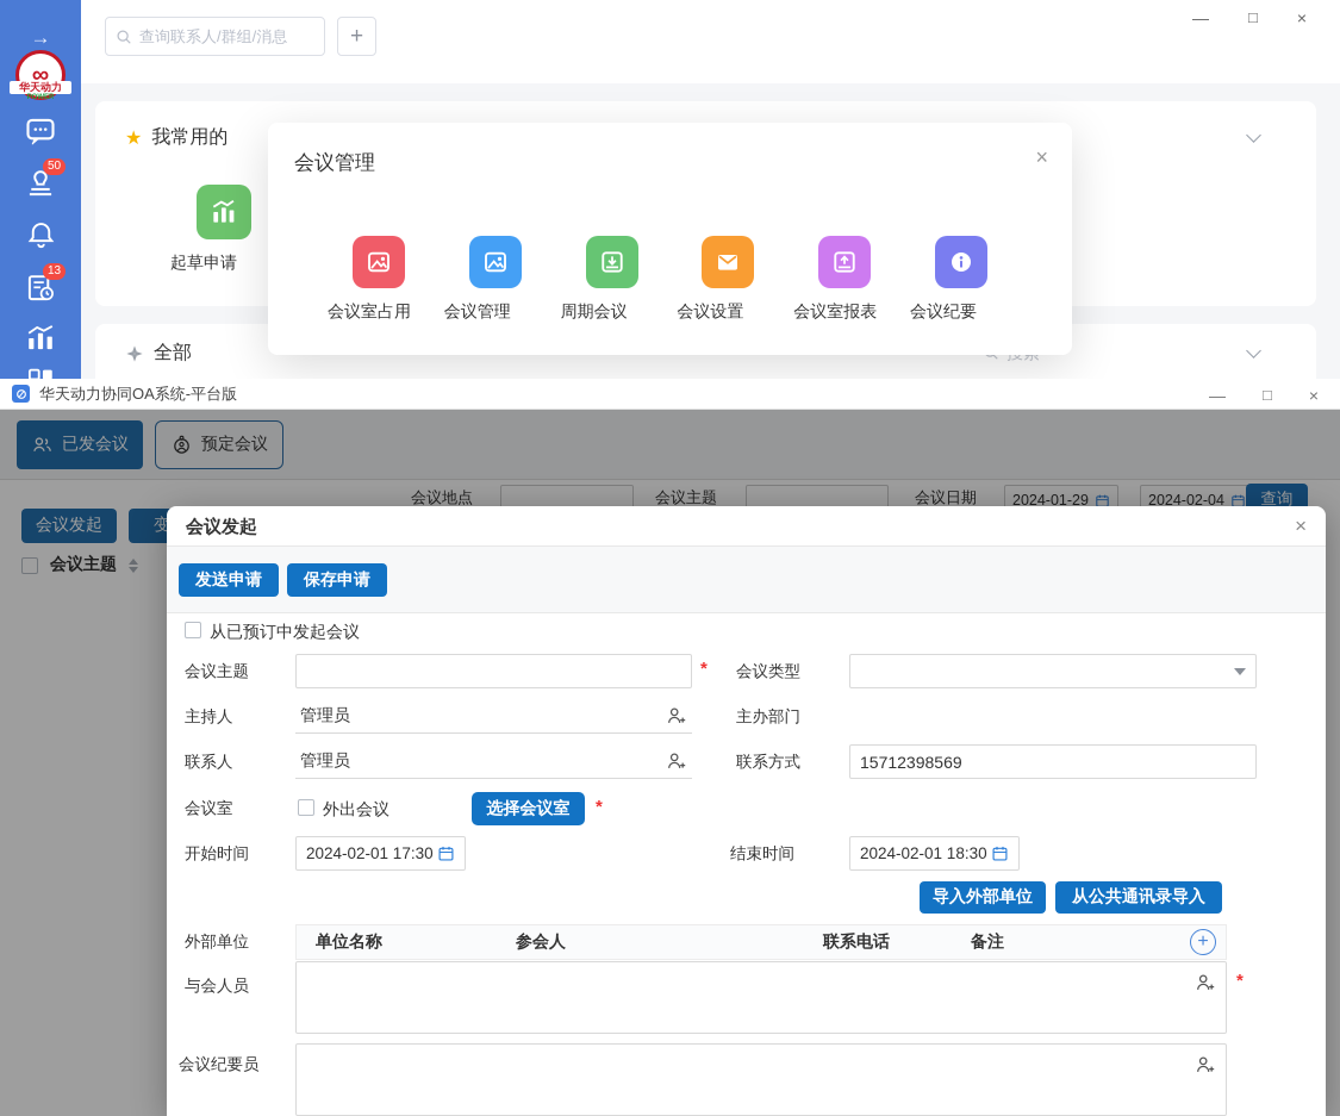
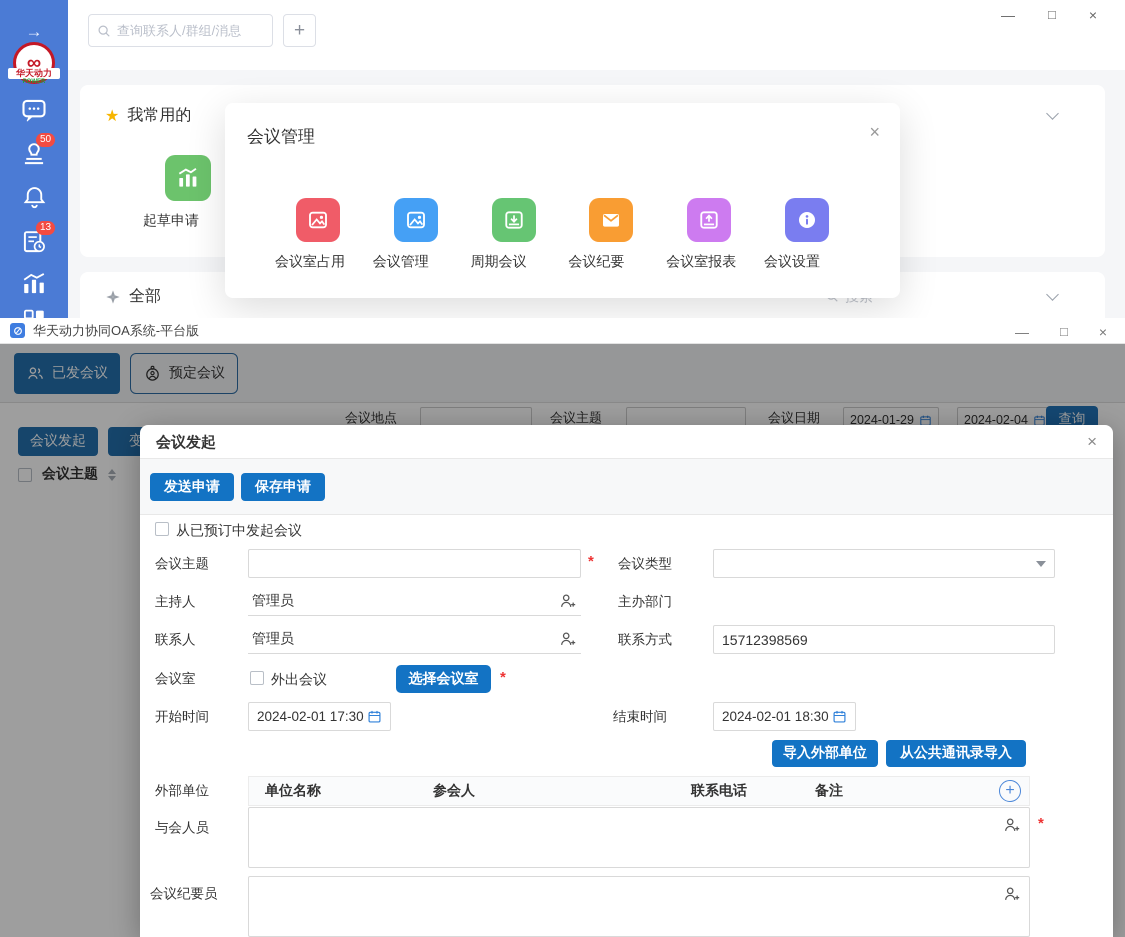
  查询联系人/群组/消息
  +
  —
  □
  ×
  ★
  我常用的
  起草申请
  全部
  →
  ∞
  华天动力
  50
  13
  会议管理
  ×
  会议室占用
  会议管理
  周期会议
- 会议设置
+ 会议纪要
  会议室报表
- 会议纪要
+ 会议设置
  华天动力协同OA系统-平台版
  —
  □
  ×
  已发会议
  预定会议
  会议地点
  会议主题
  会议日期
  2024-01-29
  2024-02-04
  查询
  会议发起
  会议主题
  会议发起
  ×
  发送申请
  保存申请
  从已预订中发起会议
  会议主题
  *
  会议类型
  主持人
  管理员
  主办部门
  联系人
  管理员
  联系方式
  15712398569
  会议室
  外出会议
  选择会议室
  *
  开始时间
  2024-02-01 17:30
  结束时间
  2024-02-01 18:30
  导入外部单位
  从公共通讯录导入
  外部单位
  单位名称
  参会人
  联系电话
  备注
  +
  与会人员
  *
  会议纪要员
